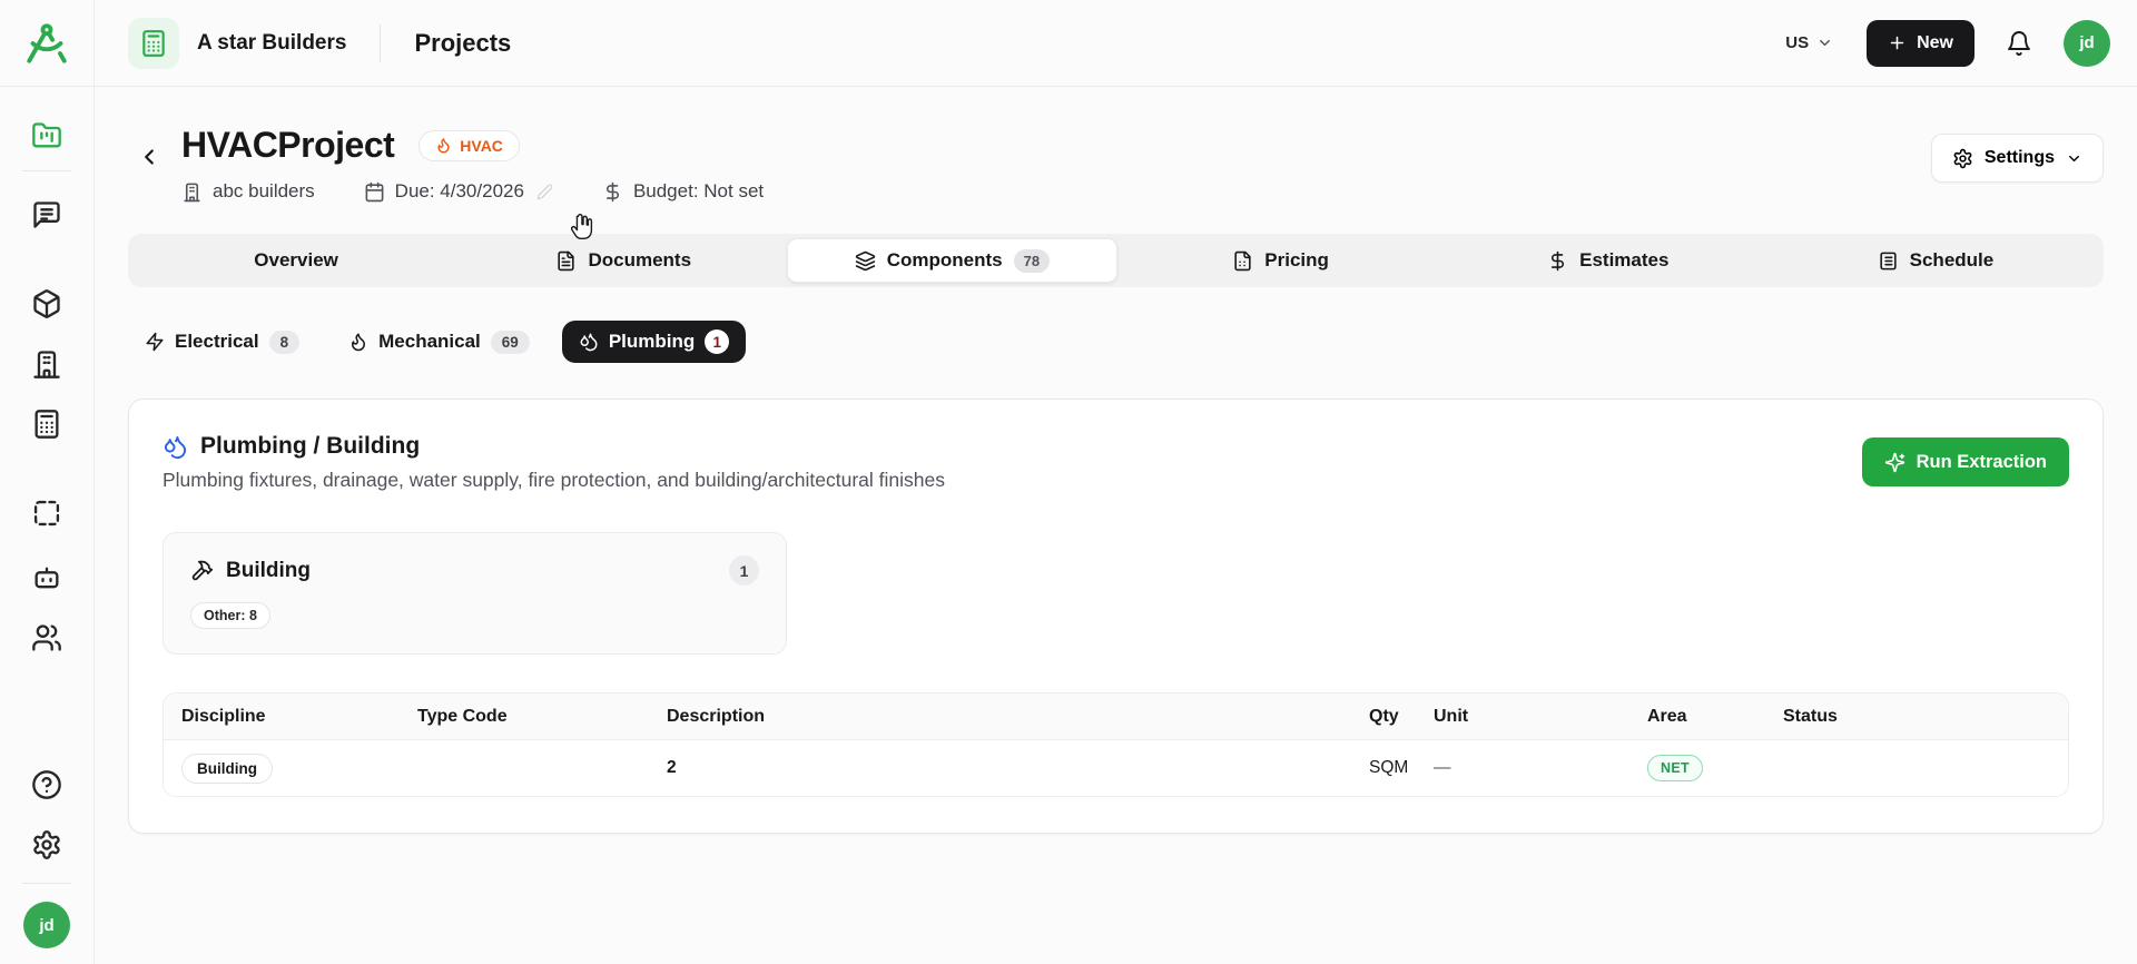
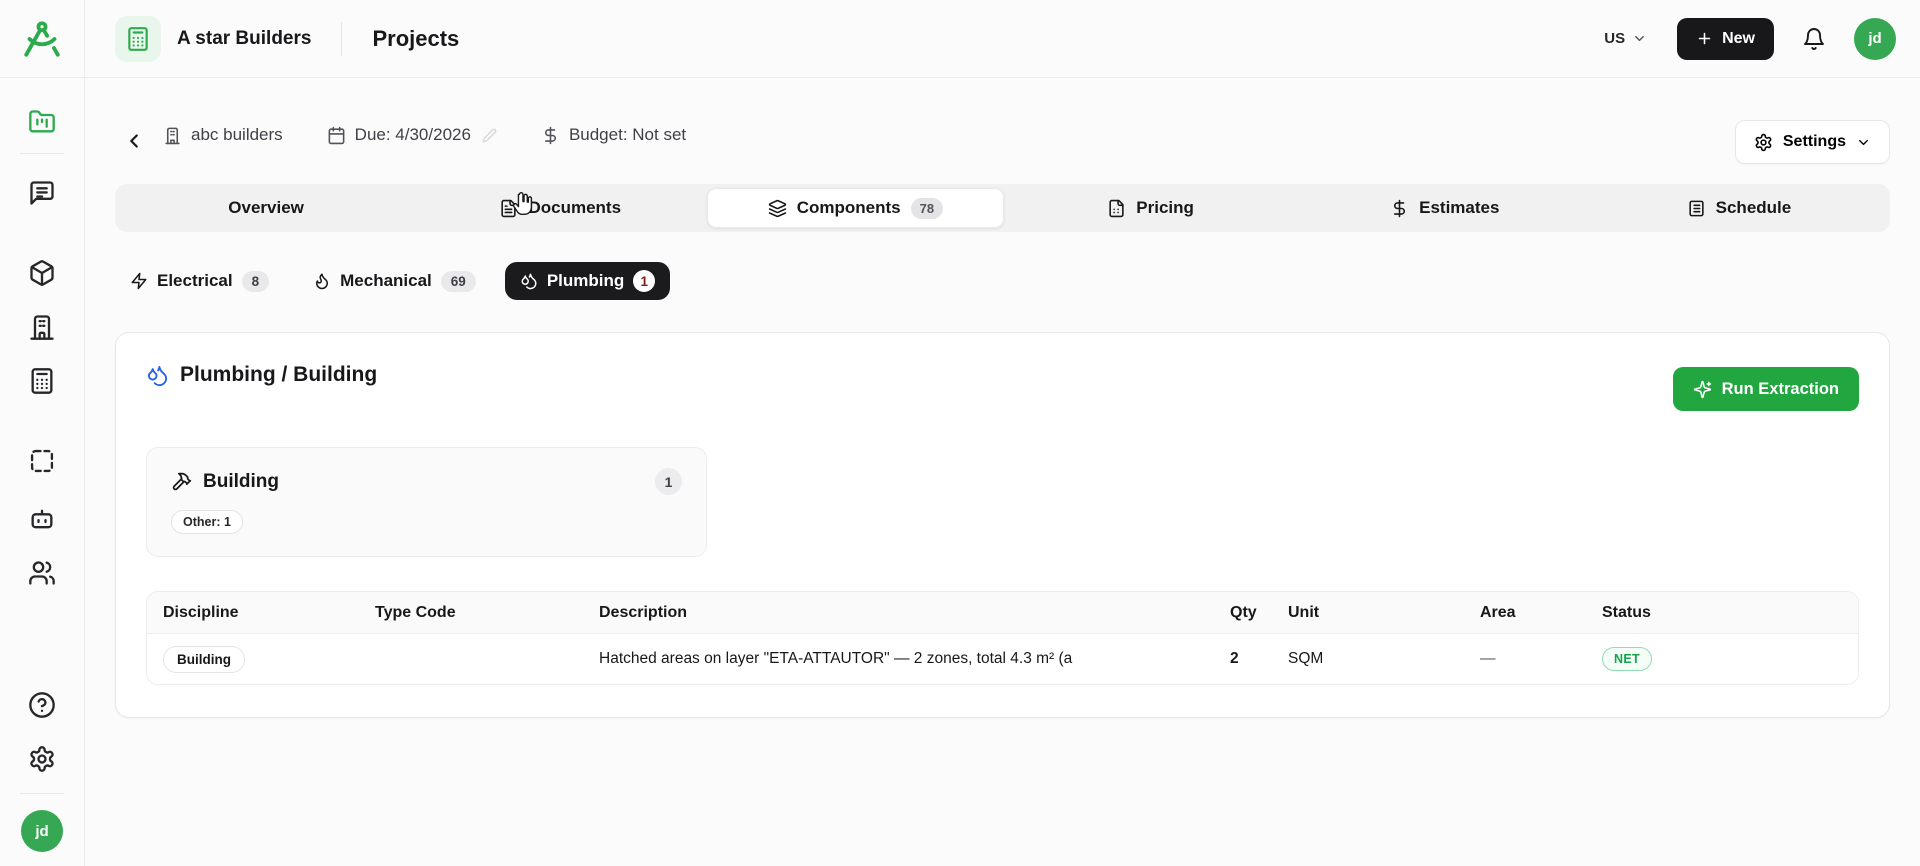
  A star Builders
  Projects
  US
  New
  jd
  jd
- HVACProject
- HVAC
  abc builders
  Due: 4/30/2026
  Budget: Not set
  Settings
  Overview
  Documents
  Components
  78
  Pricing
  Estimates
  Schedule
  Electrical
  8
  Mechanical
  69
  Plumbing
  1
  Plumbing / Building
- Plumbing fixtures, drainage, water supply, fire protection, and building/architectural finishes
  Run Extraction
  Building
  1
- Other: 8
+ Other: 1
  Discipline
  Type Code
  Description
  Qty
  Unit
  Area
  Status
  Building
+ Hatched areas on layer "ETA-ATTAUTOR" — 2 zones, total 4.3 m² (a
  2
  SQM
  —
  NET
